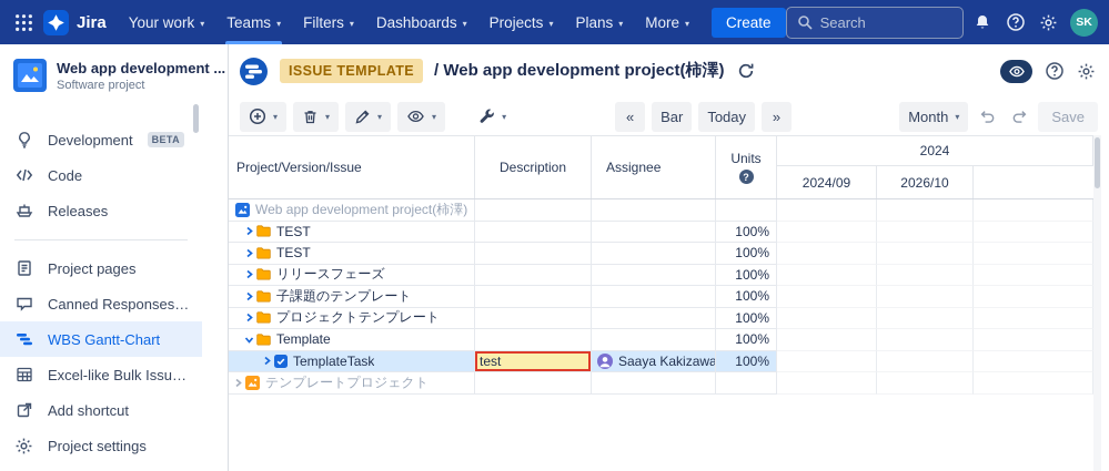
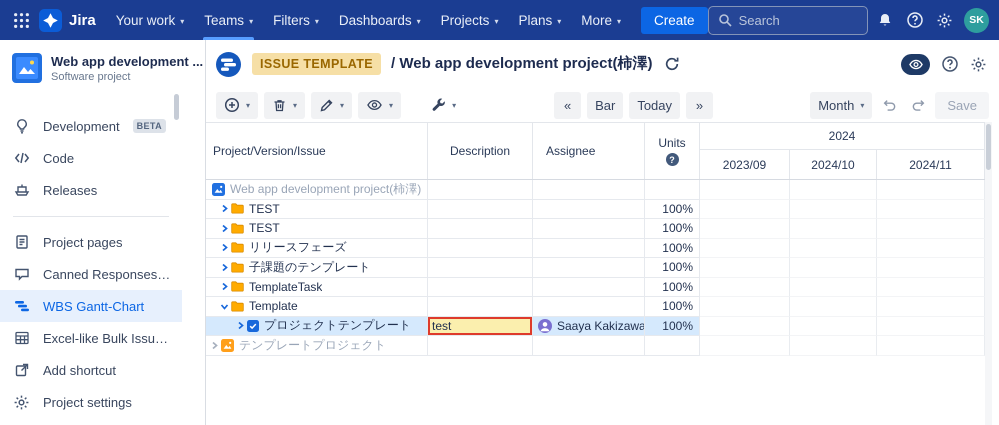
  Jira
  Your work
  ▾
  Teams
  ▾
  Filters
  ▾
  Dashboards
  ▾
  Projects
  ▾
  Plans
  ▾
  More
  ▾
  Create
  Search
  SK
  Web app development ...
  Software project
  Development
  BETA
  Code
  Releases
  Project pages
  Canned Responses Pr
  WBS Gantt-Chart
  Excel-like Bulk Issue E
  Add shortcut
  Project settings
  ISSUE TEMPLATE
  / Web app development project(柿澤)
  ▾
  ▾
  ▾
  ▾
  ▾
  «
  Bar
  Today
  »
  Month
  ▾
  Save
  Project/Version/Issue
  Description
  Assignee
  Units
  ?
  2024
- 2024/09
+ 2023/09
- 2026/10
+ 2024/10
+ 2024/11
  Web app development project(柿澤)
  TEST
  100%
  TEST
  100%
  リリースフェーズ
  100%
  子課題のテンプレート
  100%
- プロジェクトテンプレート
+ TemplateTask
  100%
  Template
  100%
- TemplateTask
+ プロジェクトテンプレート
  test
  Saaya Kakizawa
  100%
  テンプレートプロジェクト
